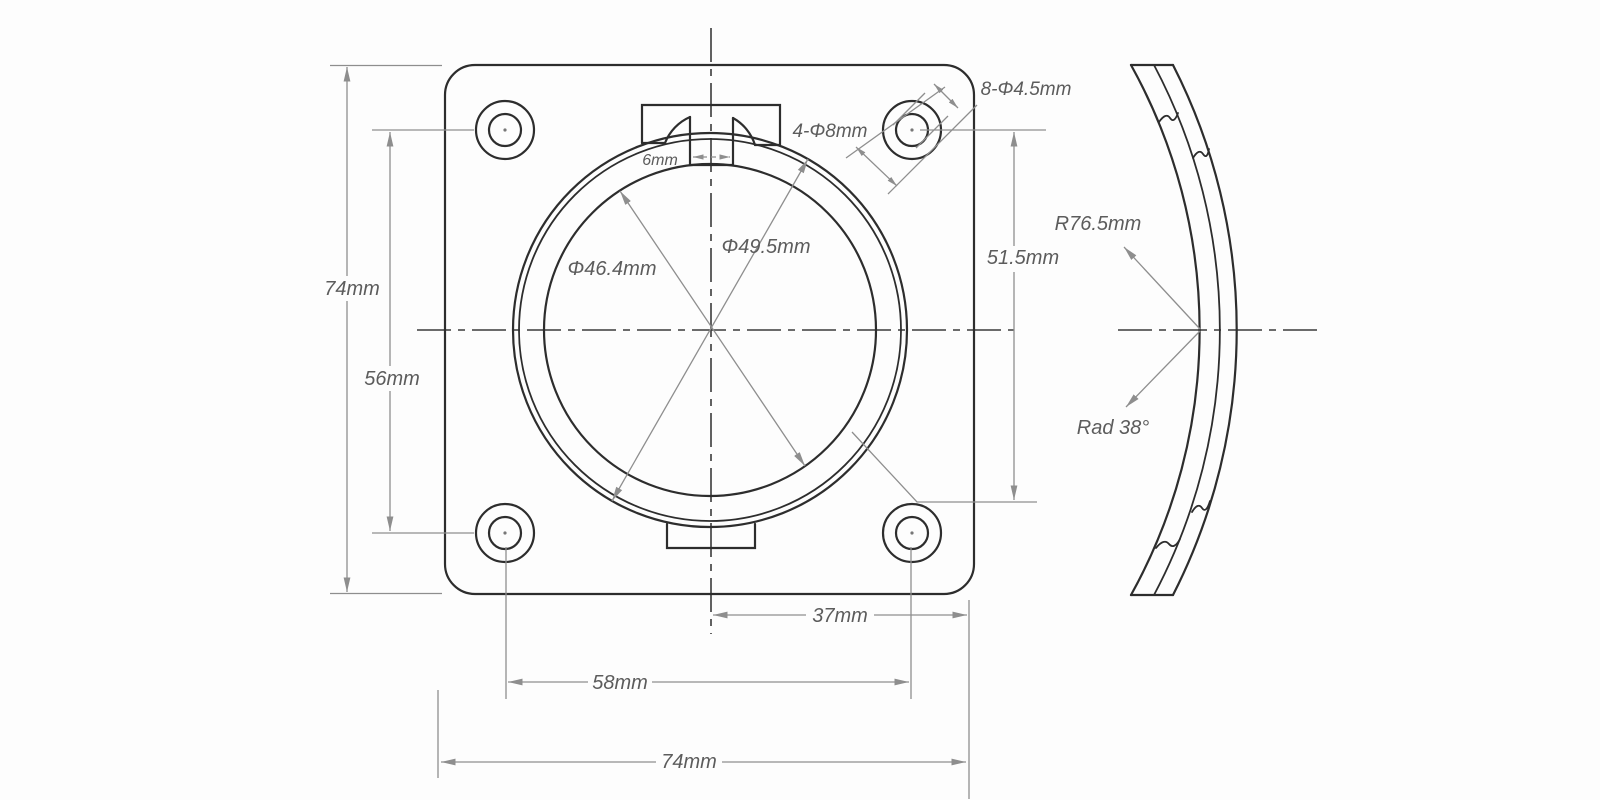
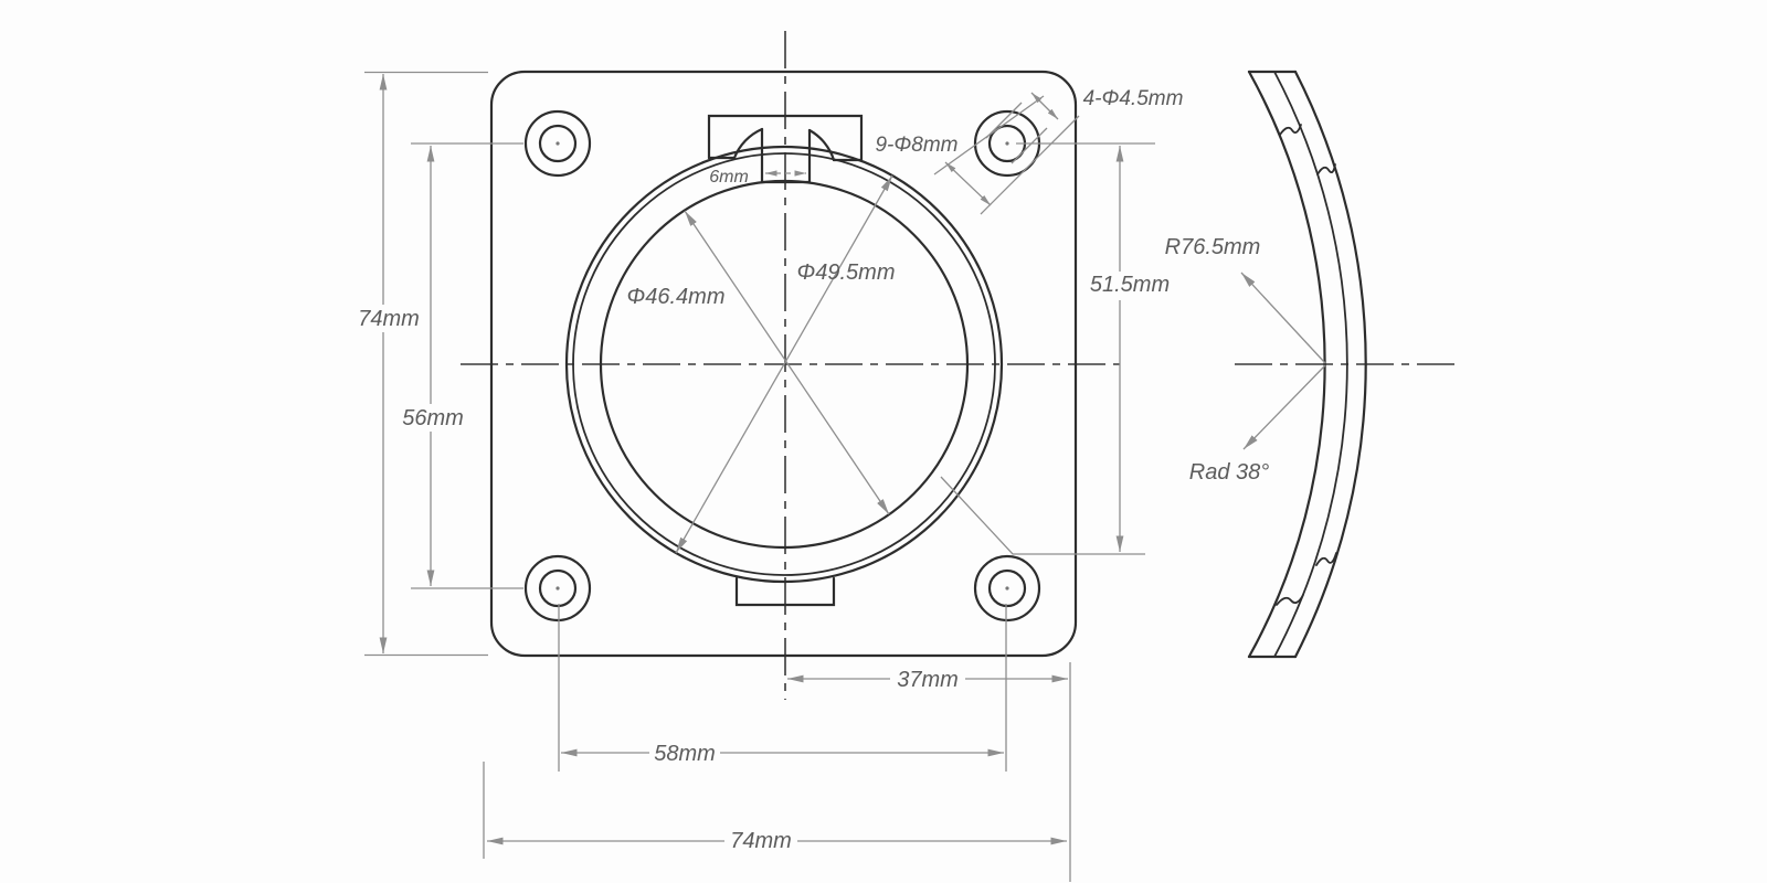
  74mm
  56mm
  6mm
  Φ46.4mm
  Φ49.5mm
- 4-Φ8mm
+ 9-Φ8mm
- 8-Φ4.5mm
+ 4-Φ4.5mm
  51.5mm
  37mm
  58mm
  74mm
  R76.5mm
  Rad 38°
